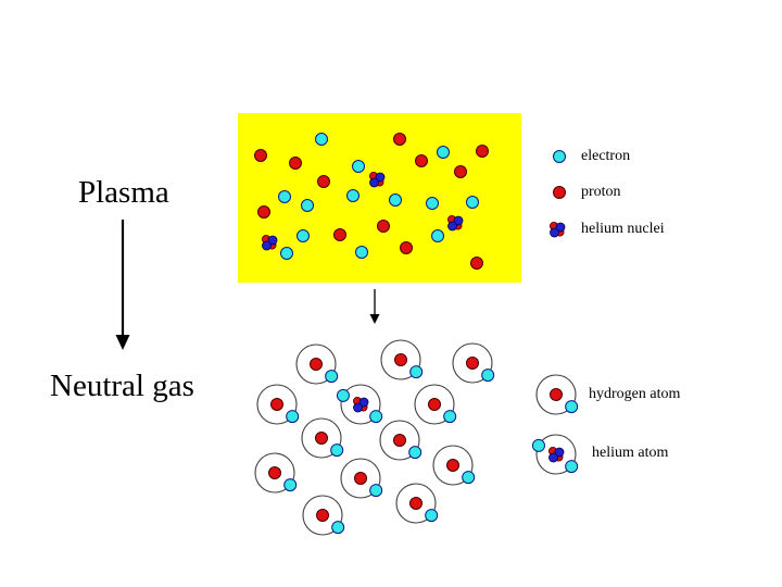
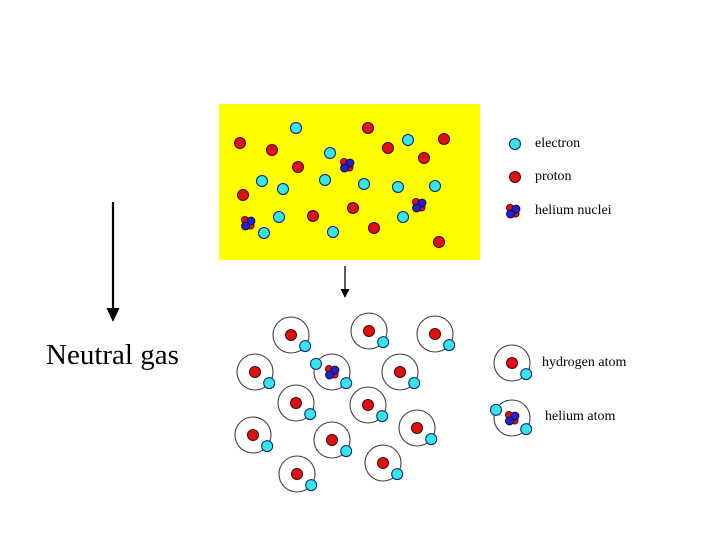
- Plasma
  Neutral gas
  electron
  proton
  helium nuclei
  hydrogen atom
  helium atom
